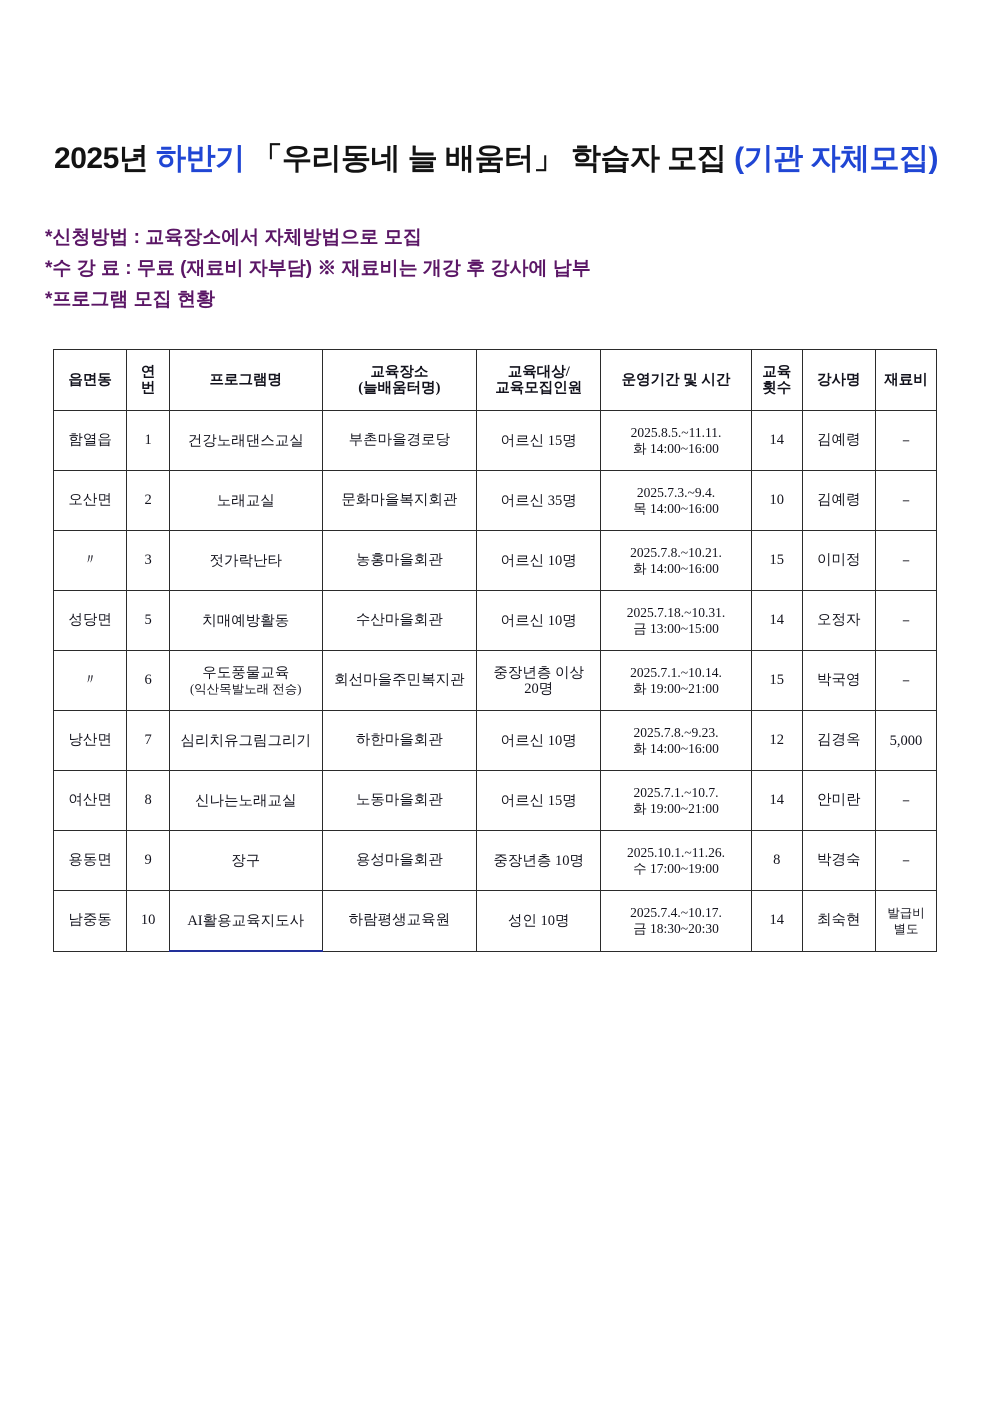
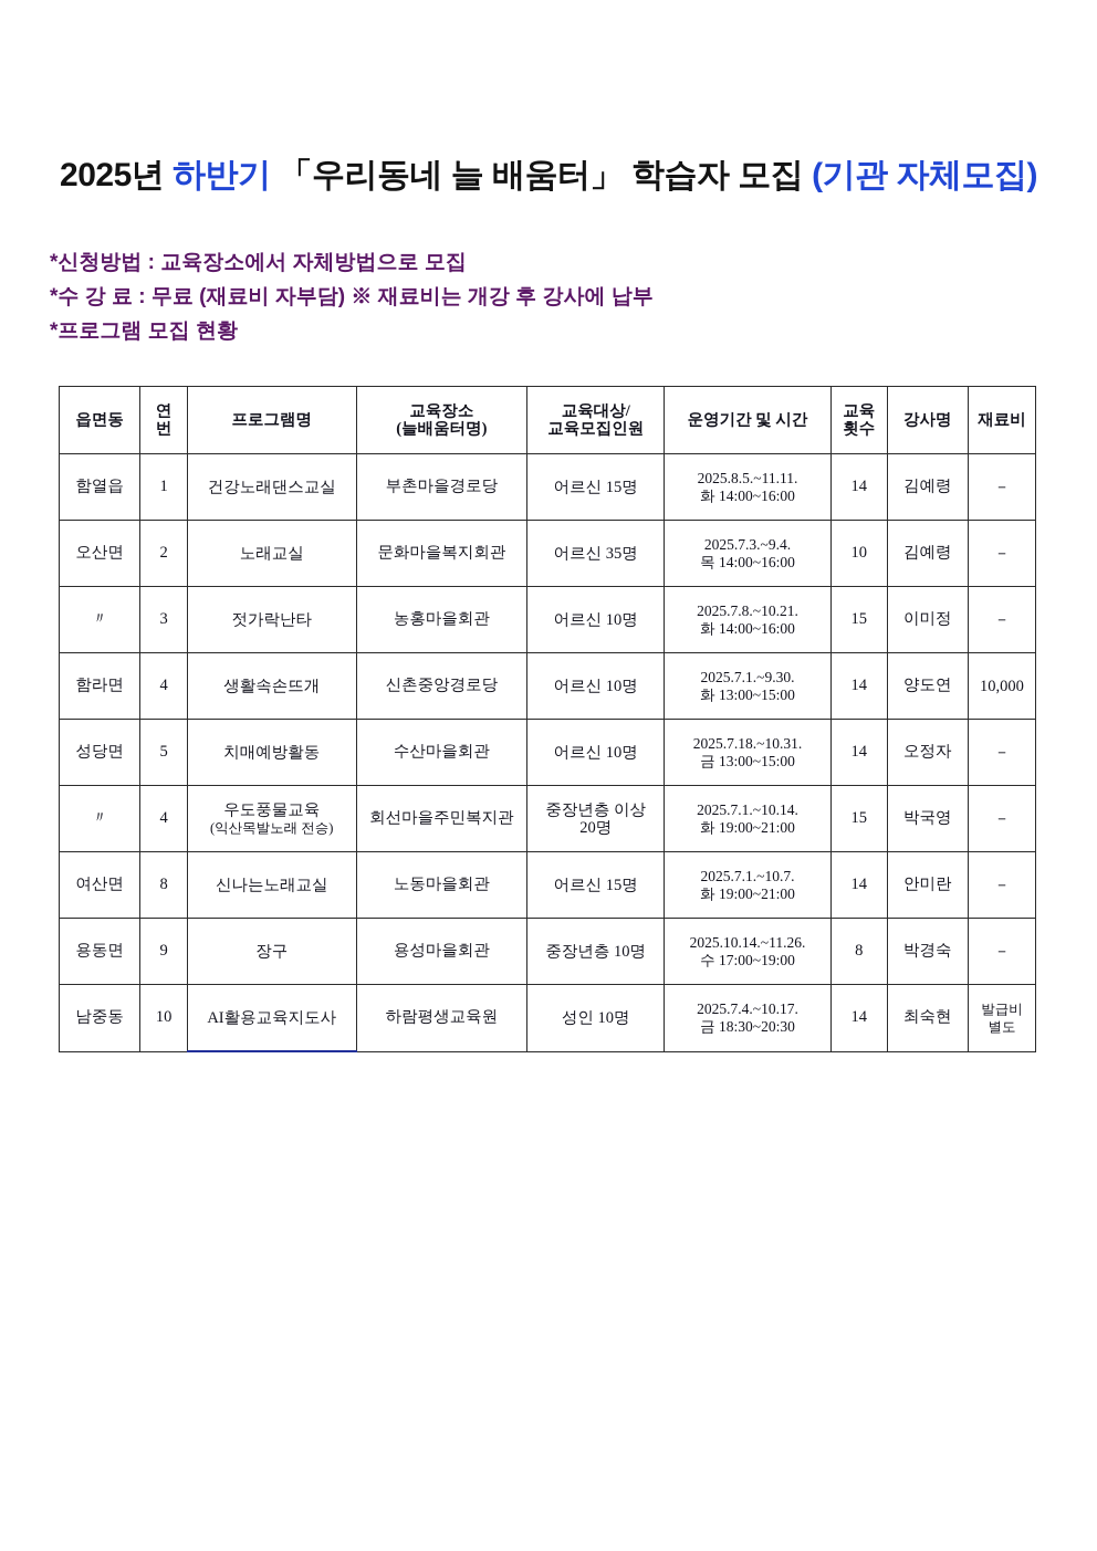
  2025년 하반기 「우리동네 늘 배움터」 학습자 모집 (기관 자체모집)
  *신청방법 : 교육장소에서 자체방법으로 모집
  *수 강 료 : 무료 (재료비 자부담) ※ 재료비는 개강 후 강사에 납부
  *프로그램 모집 현황
  읍면동	연 번	프로그램명	교육장소 (늘배움터명)	교육대상/ 교육모집인원	운영기간 및 시간	교육 횟수	강사명	재료비
  함열읍	1	건강노래댄스교실	부촌마을경로당	어르신 15명	2025.8.5.~11.11. 화 14:00~16:00	14	김예령	－
  오산면	2	노래교실	문화마을복지회관	어르신 35명	2025.7.3.~9.4. 목 14:00~16:00	10	김예령	－
  〃	3	젓가락난타	농홍마을회관	어르신 10명	2025.7.8.~10.21. 화 14:00~16:00	15	이미정	－
+ 함라면	4	생활속손뜨개	신촌중앙경로당	어르신 10명	2025.7.1.~9.30. 화 13:00~15:00	14	양도연	10,000
  성당면	5	치매예방활동	수산마을회관	어르신 10명	2025.7.18.~10.31. 금 13:00~15:00	14	오정자	－
- 〃	6	우도풍물교육 (익산목발노래 전승)	회선마을주민복지관	중장년층 이상 20명	2025.7.1.~10.14. 화 19:00~21:00	15	박국영	－
+ 〃	4	우도풍물교육 (익산목발노래 전승)	회선마을주민복지관	중장년층 이상 20명	2025.7.1.~10.14. 화 19:00~21:00	15	박국영	－
- 낭산면	7	심리치유그림그리기	하한마을회관	어르신 10명	2025.7.8.~9.23. 화 14:00~16:00	12	김경옥	5,000
  여산면	8	신나는노래교실	노동마을회관	어르신 15명	2025.7.1.~10.7. 화 19:00~21:00	14	안미란	－
- 용동면	9	장구	용성마을회관	중장년층 10명	2025.10.1.~11.26. 수 17:00~19:00	8	박경숙	－
+ 용동면	9	장구	용성마을회관	중장년층 10명	2025.10.14.~11.26. 수 17:00~19:00	8	박경숙	－
  남중동	10	AI활용교육지도사	하람평생교육원	성인 10명	2025.7.4.~10.17. 금 18:30~20:30	14	최숙현	발급비 별도
